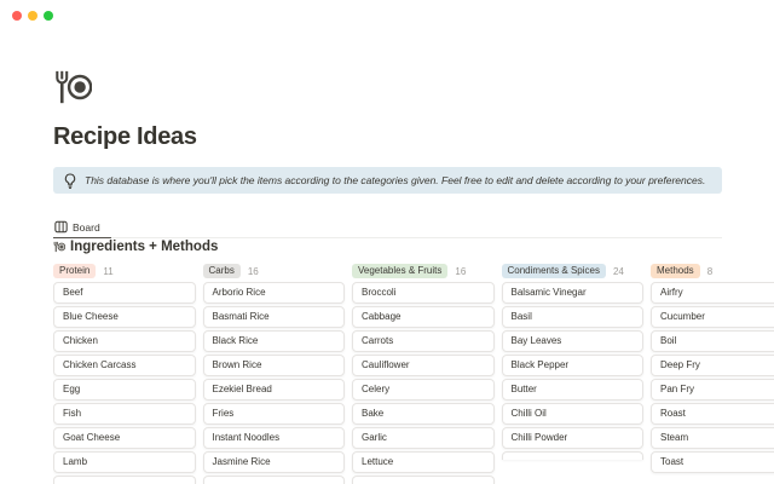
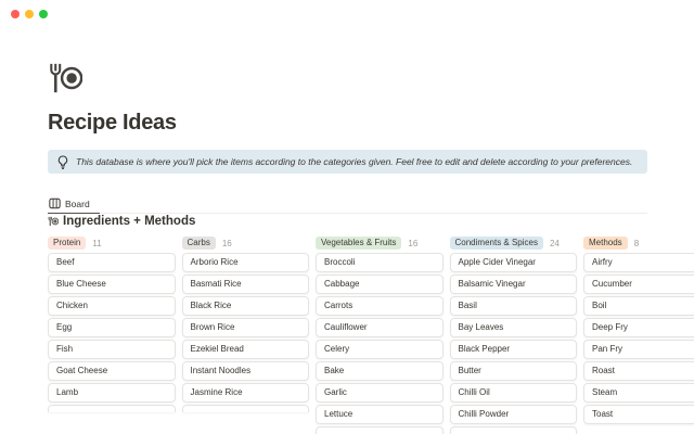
  Recipe Ideas
  This database is where you'll pick the items according to the categories given. Feel free to edit and delete according to your preferences.
  Board
  Ingredients + Methods
  Protein
  11
  Beef
  Blue Cheese
  Chicken
- Chicken Carcass
  Egg
  Fish
  Goat Cheese
  Lamb
  Carbs
  16
  Arborio Rice
  Basmati Rice
  Black Rice
  Brown Rice
  Ezekiel Bread
- Fries
  Instant Noodles
  Jasmine Rice
  Vegetables & Fruits
  16
  Broccoli
  Cabbage
  Carrots
  Cauliflower
  Celery
  Bake
  Garlic
  Lettuce
  Condiments & Spices
  24
+ Apple Cider Vinegar
  Balsamic Vinegar
  Basil
  Bay Leaves
  Black Pepper
  Butter
  Chilli Oil
  Chilli Powder
  Methods
  8
  Airfry
  Cucumber
  Boil
  Deep Fry
  Pan Fry
  Roast
  Steam
  Toast
